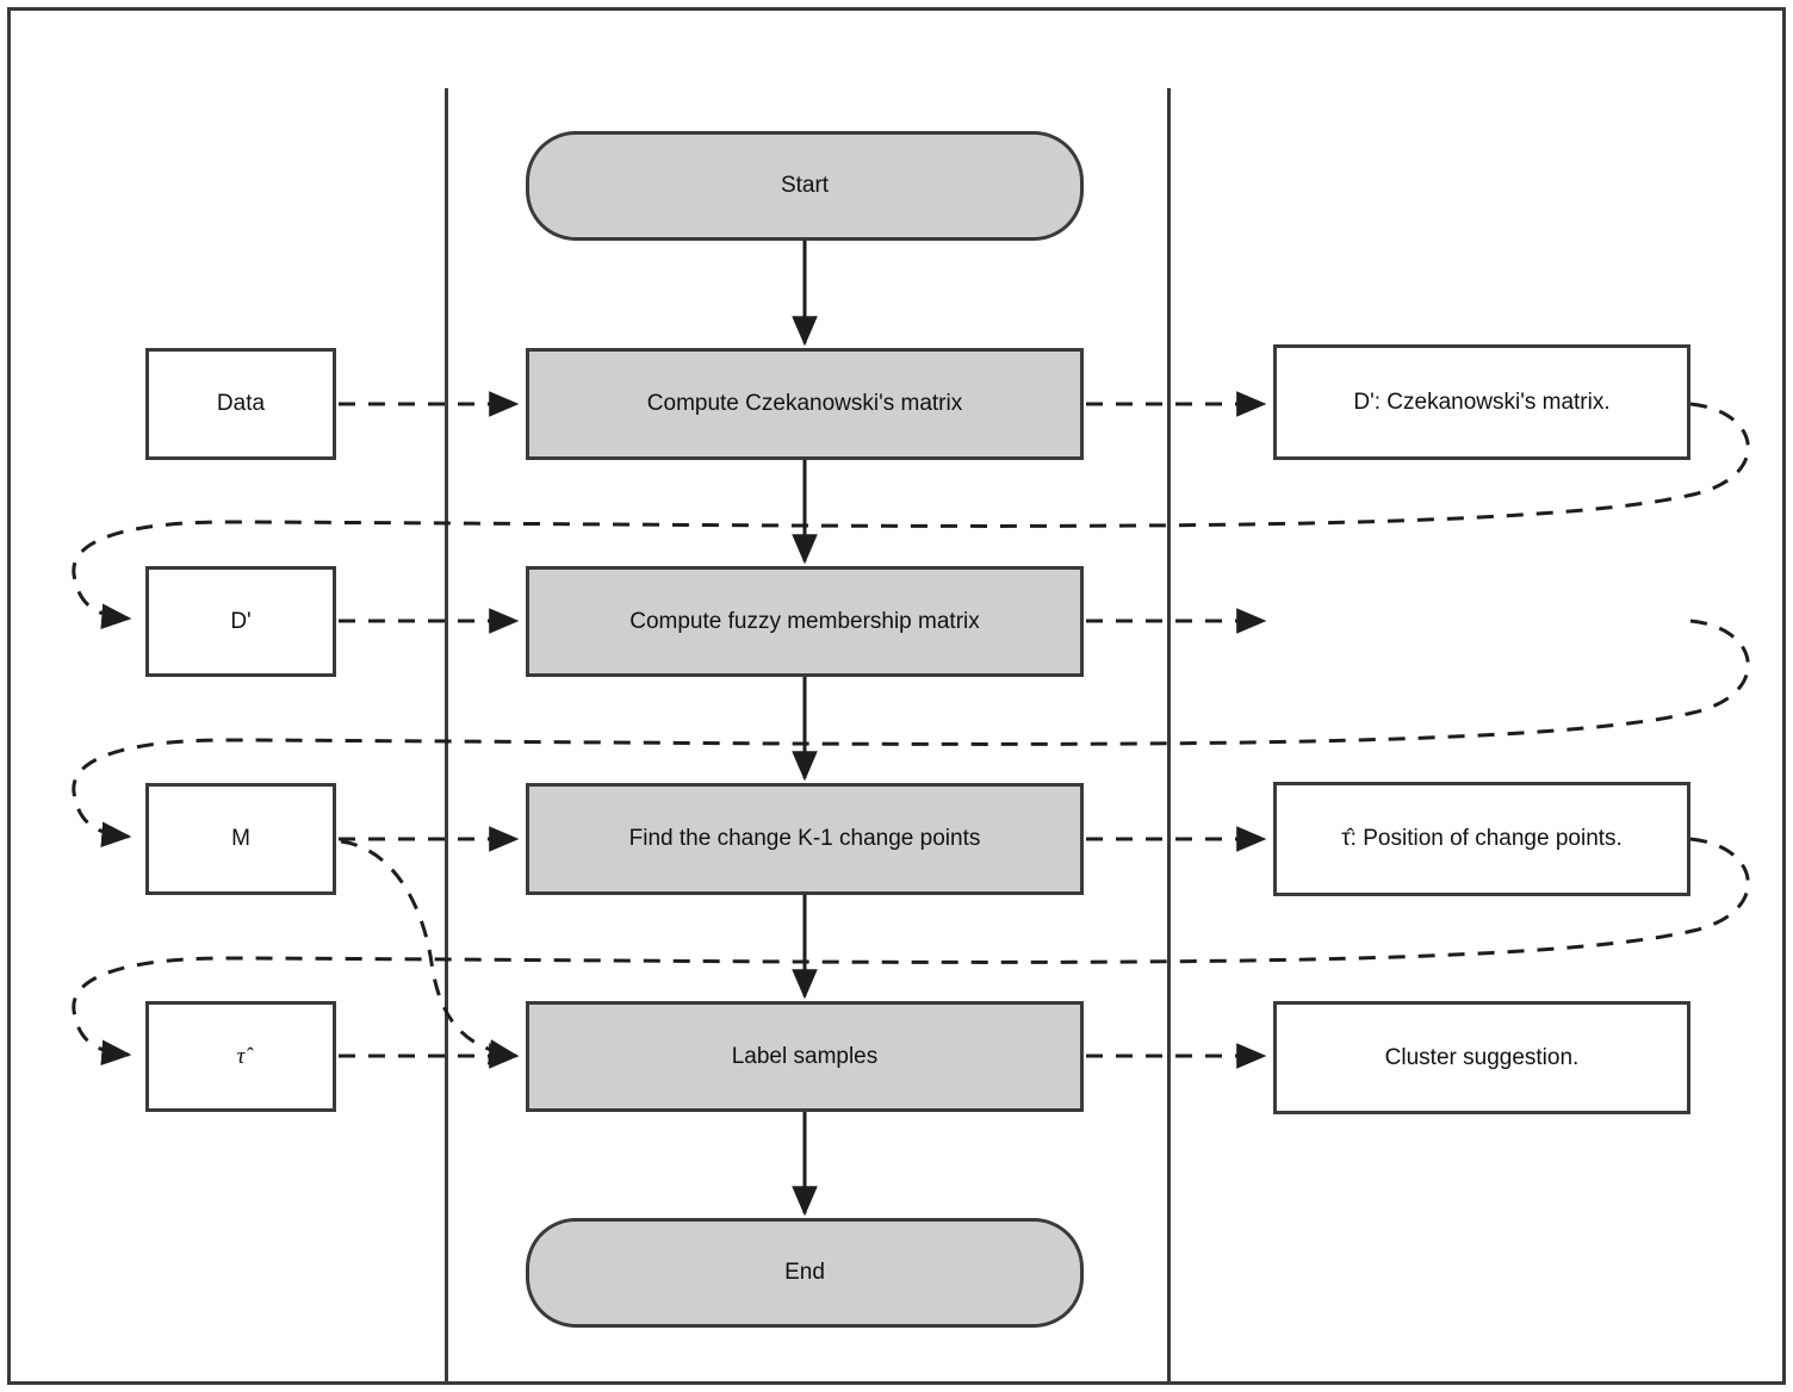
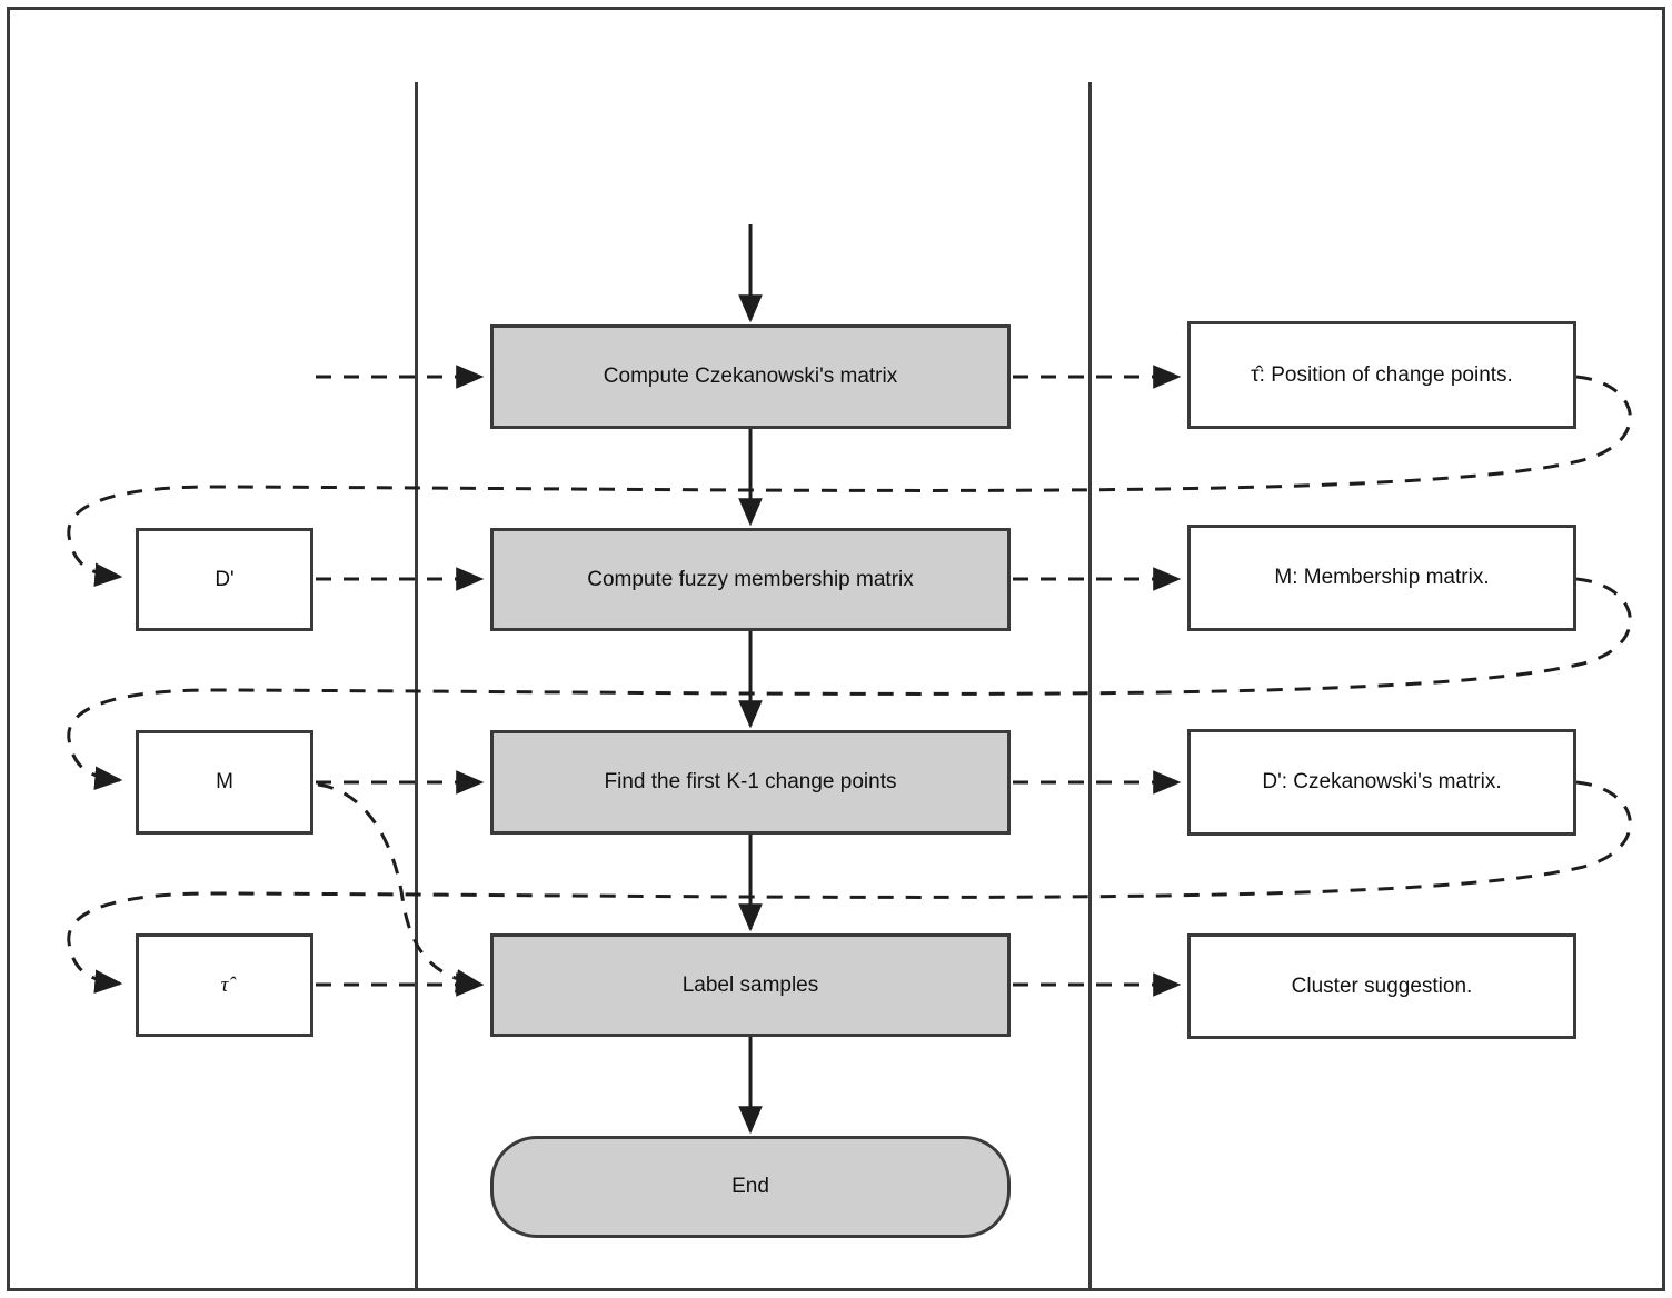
- Start
  Compute Czekanowski's matrix
  Compute fuzzy membership matrix
- Find the change K-1 change points
+ Find the first K-1 change points
  Label samples
  End
- Data
  D'
  M
  τ̂
- D': Czekanowski's matrix.
+ τ̂: Position of change points.
+ M: Membership matrix.
- τ̂: Position of change points.
+ D': Czekanowski's matrix.
  Cluster suggestion.
